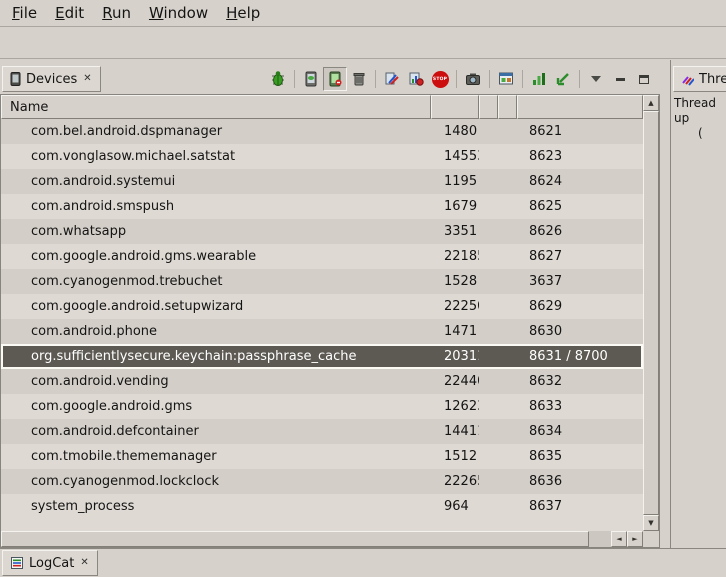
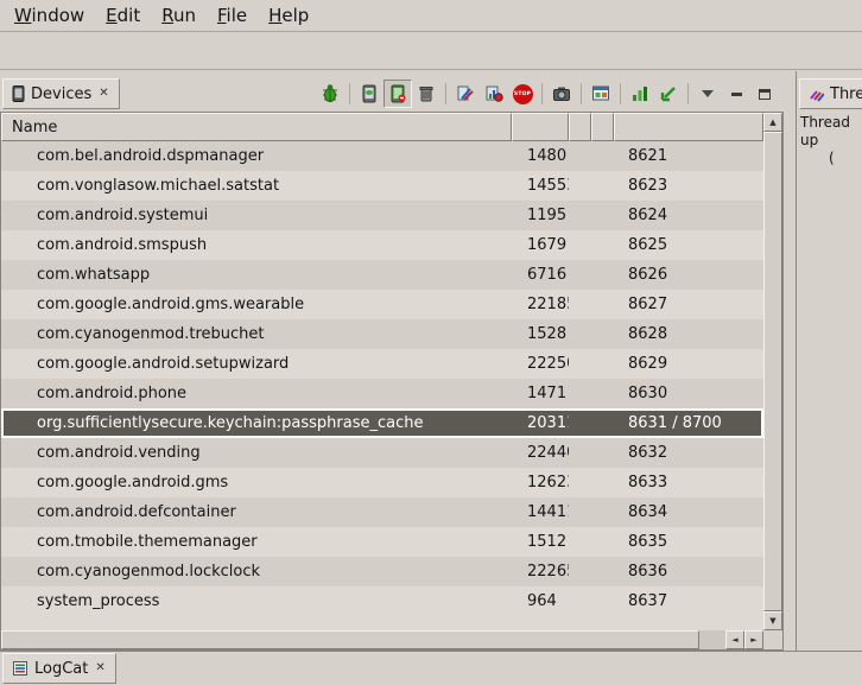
- File
+ Window
  Edit
  Run
- Window
+ File
  Help
  Devices
  ✕
  Name
  com.bel.android.dspmanager
  1480
  8621
  com.vonglasow.michael.satstat
  1455
  8623
  com.android.systemui
  1195
  8624
  com.android.smspush
  1679
  8625
  com.whatsapp
- 3351
+ 6716
  8626
  com.google.android.gms.wearable
  2218
  8627
  com.cyanogenmod.trebuchet
  1528
- 3637
+ 8628
  com.google.android.setupwizard
  2225
  8629
  com.android.phone
  1471
  8630
  org.sufficientlysecure.keychain:passphrase_cache
  2031
  8631 / 8700
  com.android.vending
  2244
  8632
  com.google.android.gms
  1262
  8633
  com.android.defcontainer
  1441
  8634
  com.tmobile.thememanager
  1512
  8635
  com.cyanogenmod.lockclock
  2226
  8636
  system_process
  964
  8637
  ▲
  ▼
  ◄
  ►
  Thre
  Thread up
  (
  LogCat
  ✕
